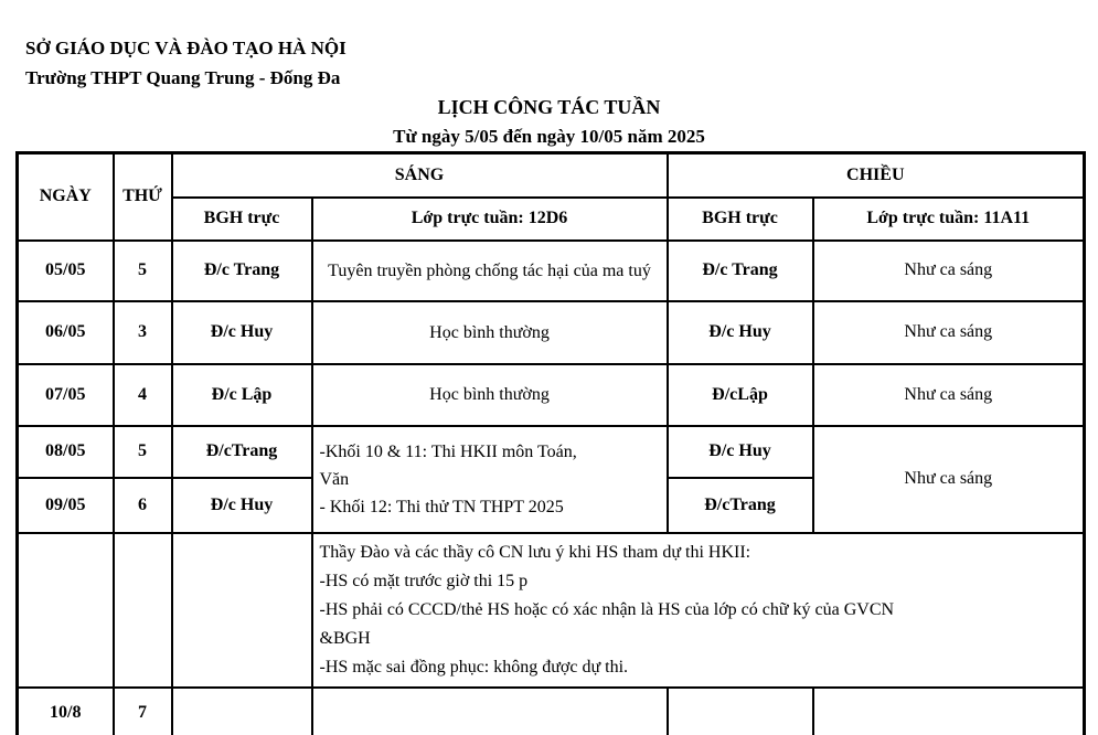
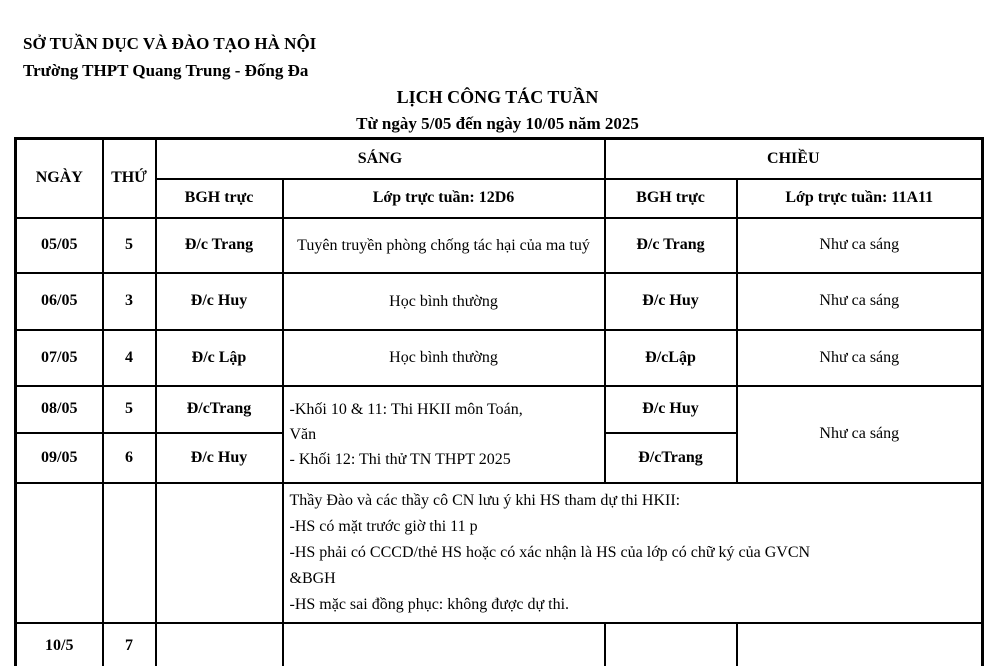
- SỞ GIÁO DỤC VÀ ĐÀO TẠO HÀ NỘI
+ SỞ TUẦN DỤC VÀ ĐÀO TẠO HÀ NỘI
  Trường THPT Quang Trung - Đống Đa
  LỊCH CÔNG TÁC TUẦN
  Từ ngày 5/05 đến ngày 10/05 năm 2025
  NGÀY	THỨ	SÁNG	CHIỀU
  BGH trực	Lớp trực tuần: 12D6	BGH trực	Lớp trực tuần: 11A11
  05/05	5	Đ/c Trang	Tuyên truyền phòng chống tác hại của ma tuý	Đ/c Trang	Như ca sáng
  06/05	3	Đ/c Huy	Học bình thường	Đ/c Huy	Như ca sáng
  07/05	4	Đ/c Lập	Học bình thường	Đ/cLập	Như ca sáng
  08/05	5	Đ/cTrang	-Khối 10 & 11: Thi HKII môn Toán, Văn - Khối 12: Thi thử TN THPT 2025	Đ/c Huy	Như ca sáng
  09/05	6	Đ/c Huy	Đ/cTrang
- 			Thầy Đào và các thầy cô CN lưu ý khi HS tham dự thi HKII: -HS có mặt trước giờ thi 15 p -HS phải có CCCD/thẻ HS hoặc có xác nhận là HS của lớp có chữ ký của GVCN &BGH -HS mặc sai đồng phục: không được dự thi.
+ 			Thầy Đào và các thầy cô CN lưu ý khi HS tham dự thi HKII: -HS có mặt trước giờ thi 11 p -HS phải có CCCD/thẻ HS hoặc có xác nhận là HS của lớp có chữ ký của GVCN &BGH -HS mặc sai đồng phục: không được dự thi.
- 10/8	7
+ 10/5	7
